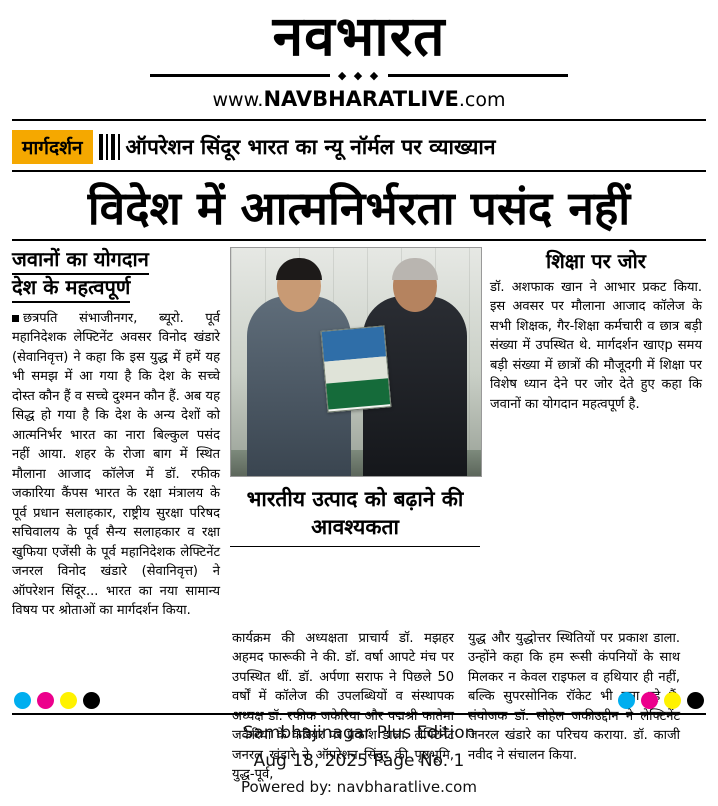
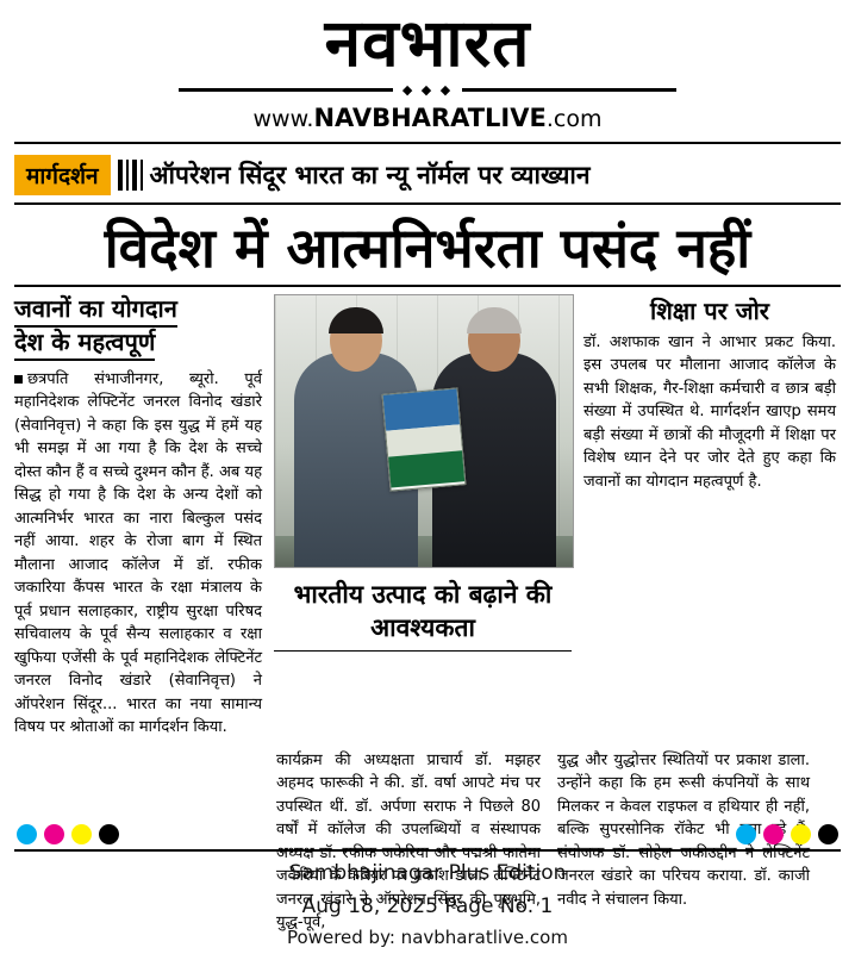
  नवभारत
  ◆ ◆ ◆
  www.NAVBHARATLIVE.com
  मार्गदर्शन
  ऑपरेशन सिंदूर भारत का न्यू नॉर्मल पर व्याख्यान
  विदेश में आत्मनिर्भरता पसंद नहीं
  जवानों का योगदान
  देश के महत्वपूर्ण
- छत्रपति संभाजीनगर, ब्यूरो. पूर्व महानिदेशक लेफ्टिनेंट अवसर विनोद खंडारे (सेवानिवृत्त) ने कहा कि इस युद्ध में हमें यह भी समझ में आ गया है कि देश के सच्चे दोस्त कौन हैं व सच्चे दुश्मन कौन हैं. अब यह सिद्ध हो गया है कि देश के अन्य देशों को आत्मनिर्भर भारत का नारा बिल्कुल पसंद नहीं आया. शहर के रोजा बाग में स्थित मौलाना आजाद कॉलेज में डॉ. रफीक जकारिया कैंपस भारत के रक्षा मंत्रालय के पूर्व प्रधान सलाहकार, राष्ट्रीय सुरक्षा परिषद सचिवालय के पूर्व सैन्य सलाहकार व रक्षा खुफिया एजेंसी के पूर्व महानिदेशक लेफ्टिनेंट जनरल विनोद खंडारे (सेवानिवृत्त) ने ऑपरेशन सिंदूर... भारत का नया सामान्य विषय पर श्रोताओं का मार्गदर्शन किया.
+ छत्रपति संभाजीनगर, ब्यूरो. पूर्व महानिदेशक लेफ्टिनेंट जनरल विनोद खंडारे (सेवानिवृत्त) ने कहा कि इस युद्ध में हमें यह भी समझ में आ गया है कि देश के सच्चे दोस्त कौन हैं व सच्चे दुश्मन कौन हैं. अब यह सिद्ध हो गया है कि देश के अन्य देशों को आत्मनिर्भर भारत का नारा बिल्कुल पसंद नहीं आया. शहर के रोजा बाग में स्थित मौलाना आजाद कॉलेज में डॉ. रफीक जकारिया कैंपस भारत के रक्षा मंत्रालय के पूर्व प्रधान सलाहकार, राष्ट्रीय सुरक्षा परिषद सचिवालय के पूर्व सैन्य सलाहकार व रक्षा खुफिया एजेंसी के पूर्व महानिदेशक लेफ्टिनेंट जनरल विनोद खंडारे (सेवानिवृत्त) ने ऑपरेशन सिंदूर... भारत का नया सामान्य विषय पर श्रोताओं का मार्गदर्शन किया.
  भारतीय उत्पाद को बढ़ाने की आवश्यकता
  शिक्षा पर जोर
- डॉ. अशफाक खान ने आभार प्रकट किया. इस अवसर पर मौलाना आजाद कॉलेज के सभी शिक्षक, गैर-शिक्षा कर्मचारी व छात्र बड़ी संख्या में उपस्थित थे. मार्गदर्शन खाएр समय बड़ी संख्या में छात्रों की मौजूदगी में शिक्षा पर विशेष ध्यान देने पर जोर देते हुए कहा कि जवानों का योगदान महत्वपूर्ण है.
+ डॉ. अशफाक खान ने आभार प्रकट किया. इस उपलब पर मौलाना आजाद कॉलेज के सभी शिक्षक, गैर-शिक्षा कर्मचारी व छात्र बड़ी संख्या में उपस्थित थे. मार्गदर्शन खाएр समय बड़ी संख्या में छात्रों की मौजूदगी में शिक्षा पर विशेष ध्यान देने पर जोर देते हुए कहा कि जवानों का योगदान महत्वपूर्ण है.
- कार्यक्रम की अध्यक्षता प्राचार्य डॉ. मझहर अहमद फारूकी ने की. डॉ. वर्षा आपटे मंच पर उपस्थित थीं. डॉ. अर्पणा सराफ ने पिछले 50 वर्षों में कॉलेज की उपलब्धियों व संस्थापक अध्यक्ष डॉ. रफीक जकेरिया और पद्मश्री फातेमा जकेरिया के करियर पर प्रकाश डाला. लेफ्टिनेंट जनरल खंडारे ने ऑपरेशन सिंदूर की पृष्ठभूमि, युद्ध-पूर्व,
+ कार्यक्रम की अध्यक्षता प्राचार्य डॉ. मझहर अहमद फारूकी ने की. डॉ. वर्षा आपटे मंच पर उपस्थित थीं. डॉ. अर्पणा सराफ ने पिछले 80 वर्षों में कॉलेज की उपलब्धियों व संस्थापक अध्यक्ष डॉ. रफीक जकेरिया और पद्मश्री फातेमा जकेरिया के करियर पर प्रकाश डाला. लेफ्टिनेंट जनरल खंडारे ने ऑपरेशन सिंदूर की पृष्ठभूमि, युद्ध-पूर्व,
  युद्ध और युद्धोत्तर स्थितियों पर प्रकाश डाला. उन्होंने कहा कि हम रूसी कंपनियों के साथ मिलकर न केवल राइफल व हथियार ही नहीं, बल्कि सुपरसोनिक रॉकेट भी संयोजक डॉ. सोहेल जकीउद्दीन ने लेफ्टिनेंट जनरल खंडारे का परिचय कराया. डॉ. काजी नवीद ने संचालन किया.
  Sambhajinagar Plus Edition
  Aug 18, 2025 Page No. 1
  Powered by: navbharatlive.com
